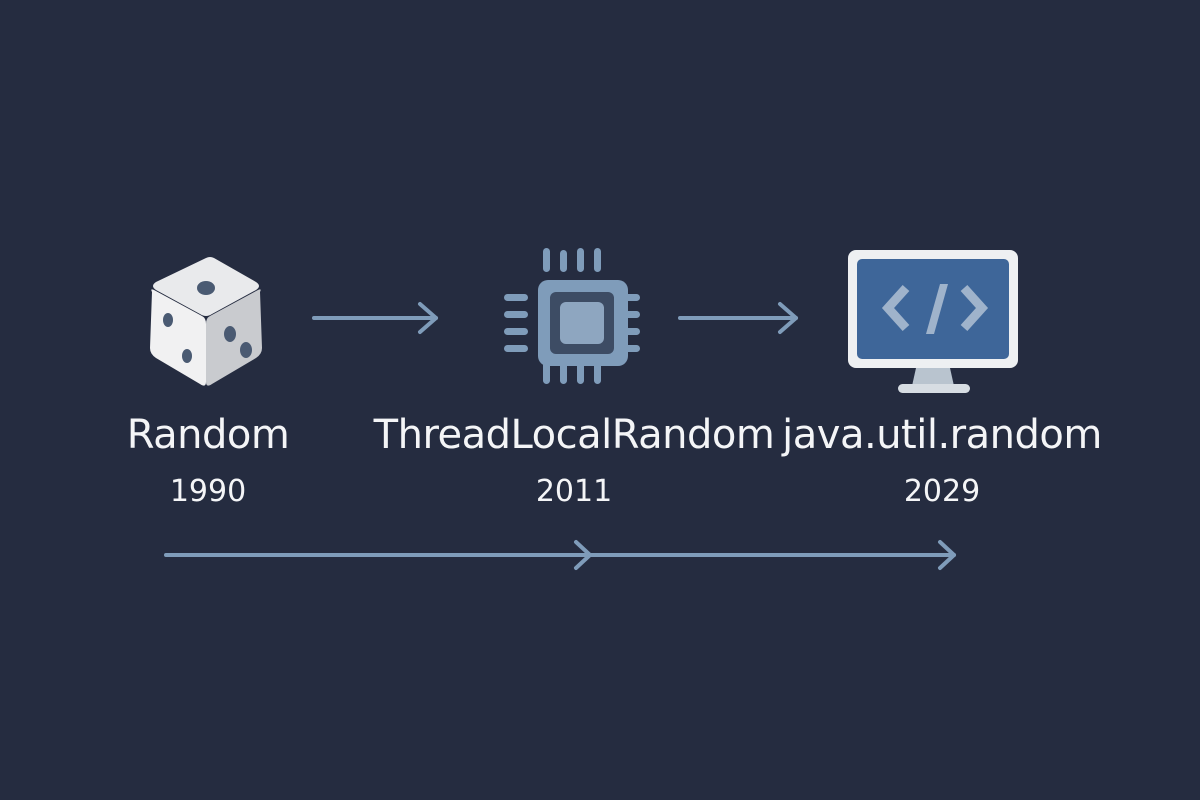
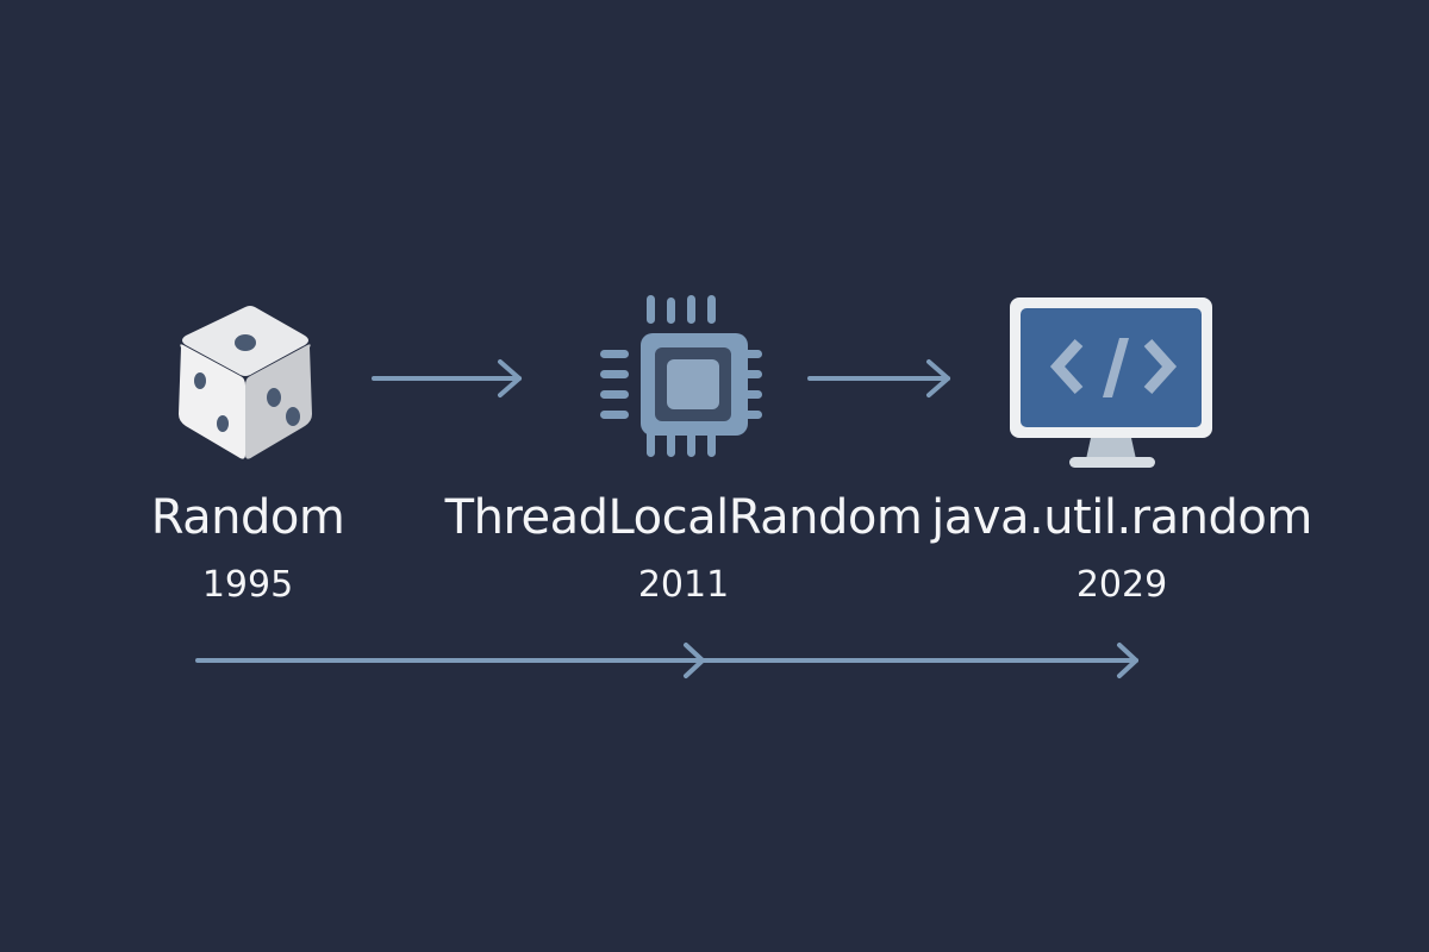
  Random
- 1990
+ 1995
  ThreadLocalRandom
  2011
  java.util.random
  2029
